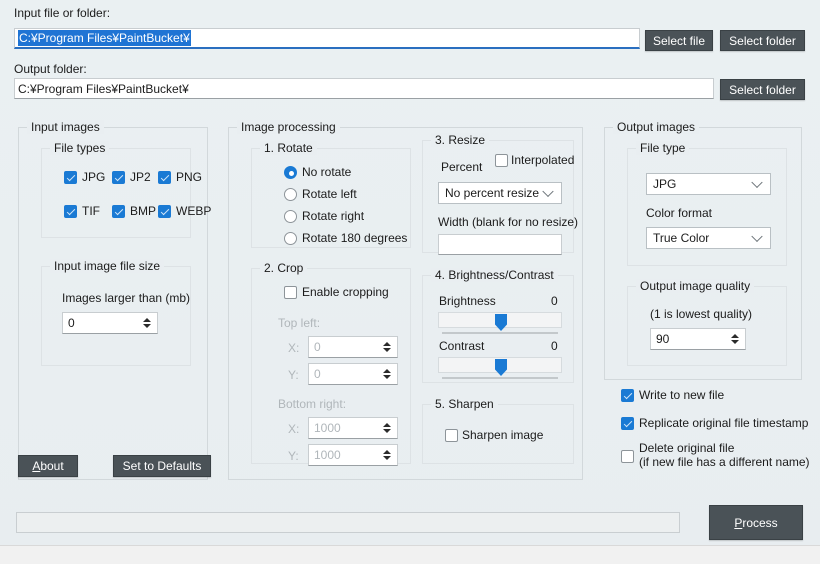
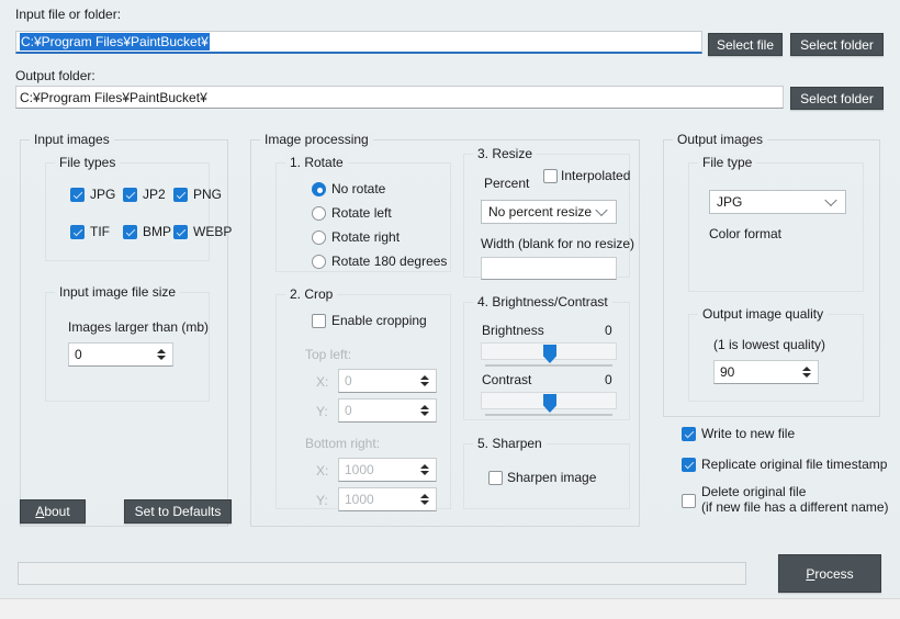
  Input file or folder:
  C:¥Program Files¥PaintBucket¥
  Select file
  Select folder
  Output folder:
  C:¥Program Files¥PaintBucket¥
  Select folder
  Input images
  File types
  JPG
  JP2
  PNG
  TIF
  BMP
  WEBP
  Input image file size
  Images larger than (mb)
  0
  Image processing
  1. Rotate
  No rotate
  Rotate left
  Rotate right
  Rotate 180 degrees
  2. Crop
  Enable cropping
  Top left:
  X:
  0
  Y:
  0
  Bottom right:
  X:
  1000
  Y:
  1000
  3. Resize
  Percent
  Interpolated
  No percent resize
  Width (blank for no resize)
  4. Brightness/Contrast
  Brightness
  0
  Contrast
  0
  5. Sharpen
  Sharpen image
  Output images
  File type
  JPG
  Color format
- True Color
  Output image quality
  (1 is lowest quality)
  90
  Write to new file
  Replicate original file timestamp
  Delete original file
  (if new file has a different name)
  A
  bout
  Set to Defaults
  P
  rocess
